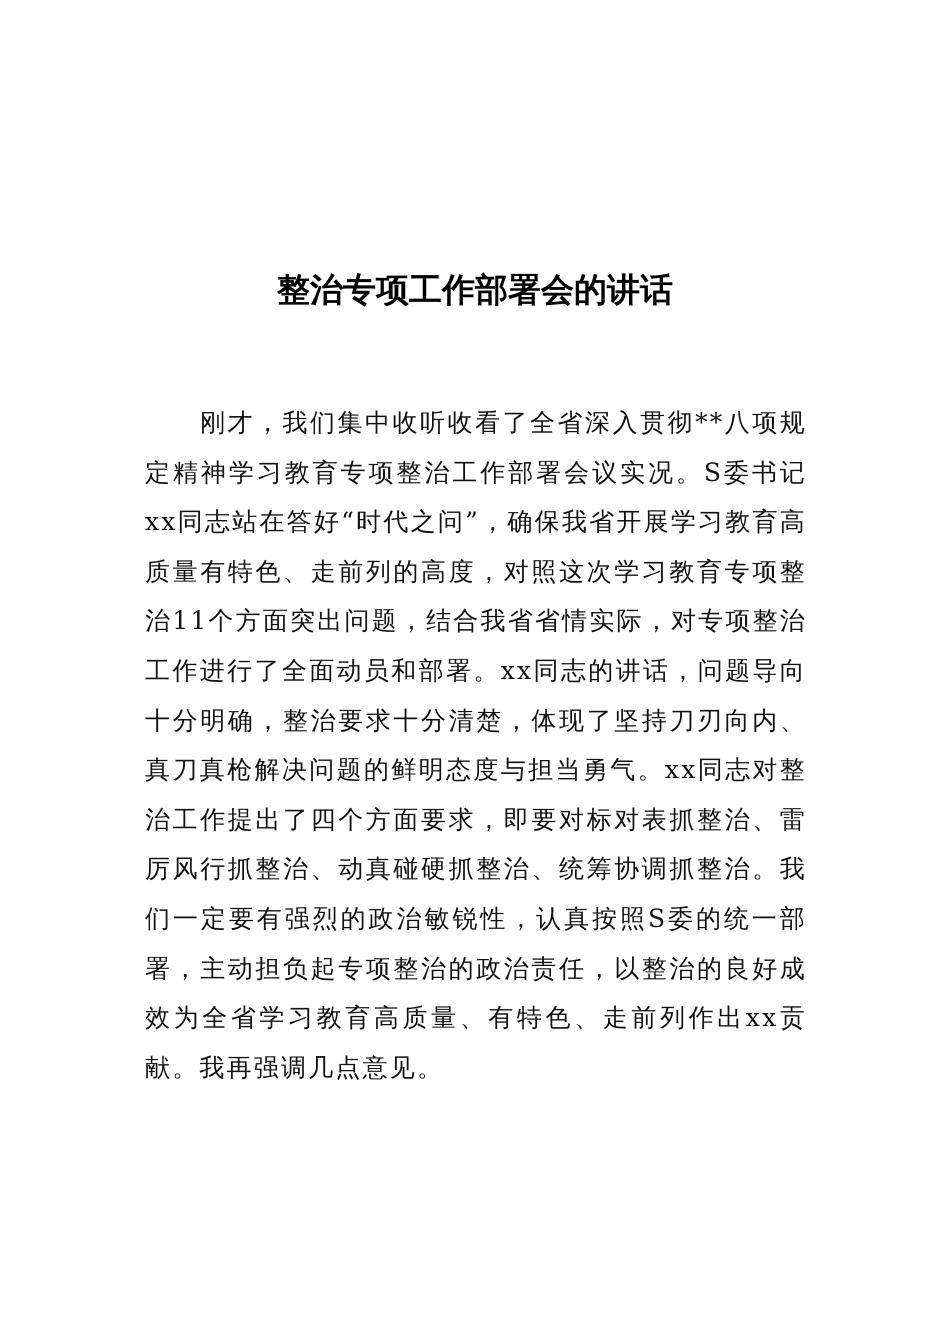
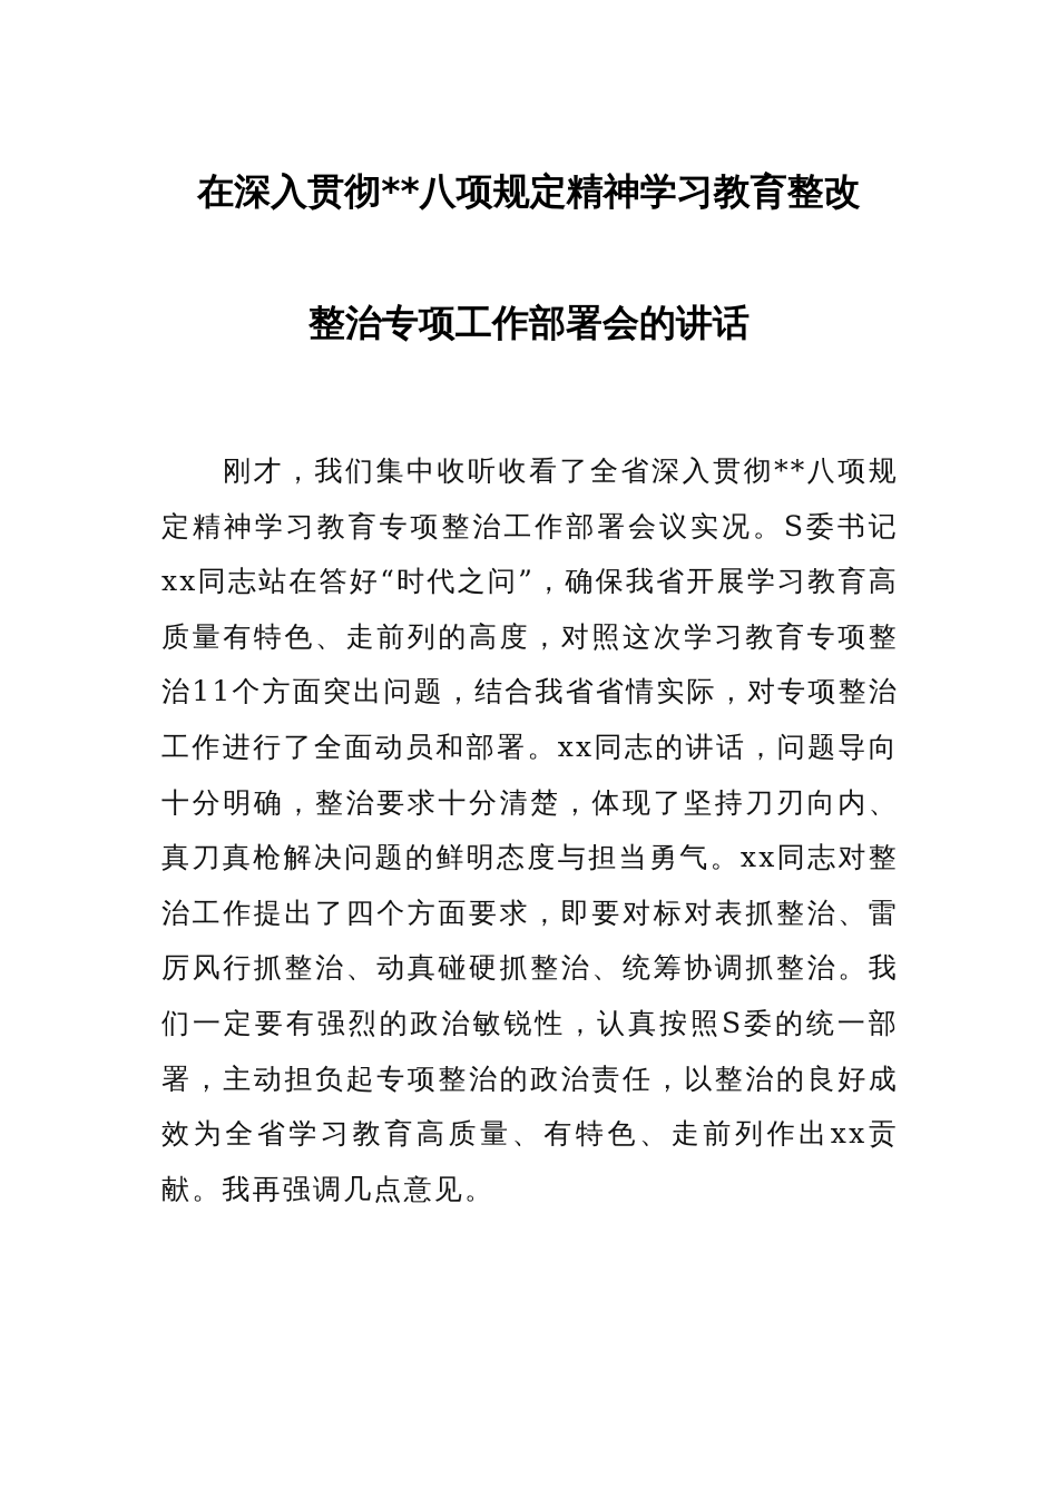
+ 在深入贯彻**八项规定精神学习教育整改
  整治专项工作部署会的讲话
  刚才，我们集中收听收看了全省深入贯彻**八项规定精神学习教育专项整治工作部署会议实况。S委书记xx同志站在答好“时代之问”，确保我省开展学习教育高质量有特色、走前列的高度，对照这次学习教育专项整治11个方面突出问题，结合我省省情实际，对专项整治工作进行了全面动员和部署。xx同志的讲话，问题导向十分明确，整治要求十分清楚，体现了坚持刀刃向内、真刀真枪解决问题的鲜明态度与担当勇气。xx同志对整治工作提出了四个方面要求，即要对标对表抓整治、雷厉风行抓整治、动真碰硬抓整治、统筹协调抓整治。我们一定要有强烈的政治敏锐性，认真按照S委的统一部署，主动担负起专项整治的政治责任，以整治的良好成效为全省学习教育高质量、有特色、走前列作出xx贡献。我再强调几点意见。
